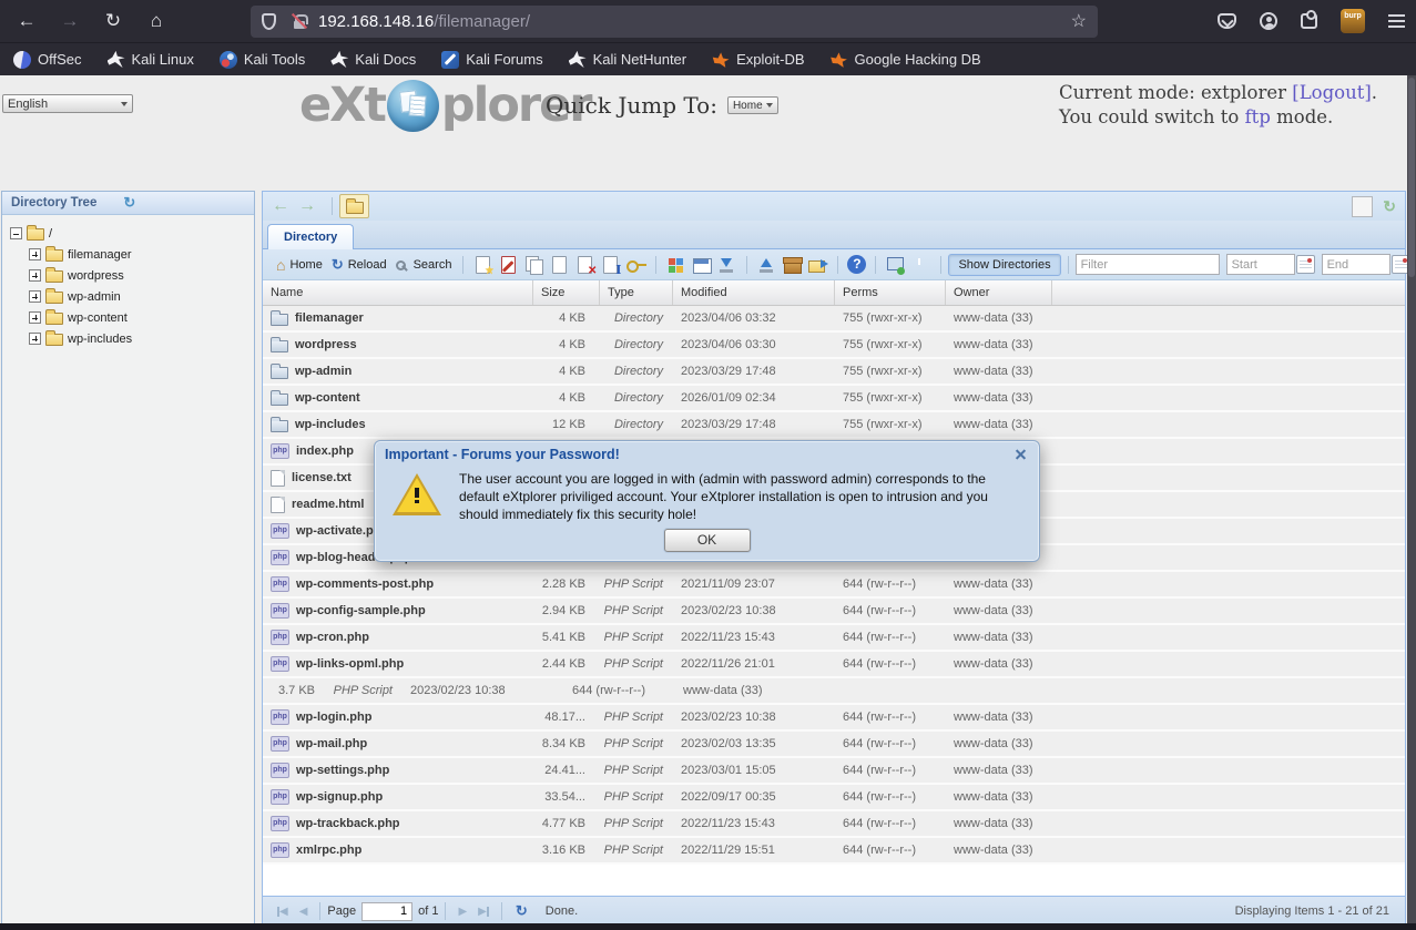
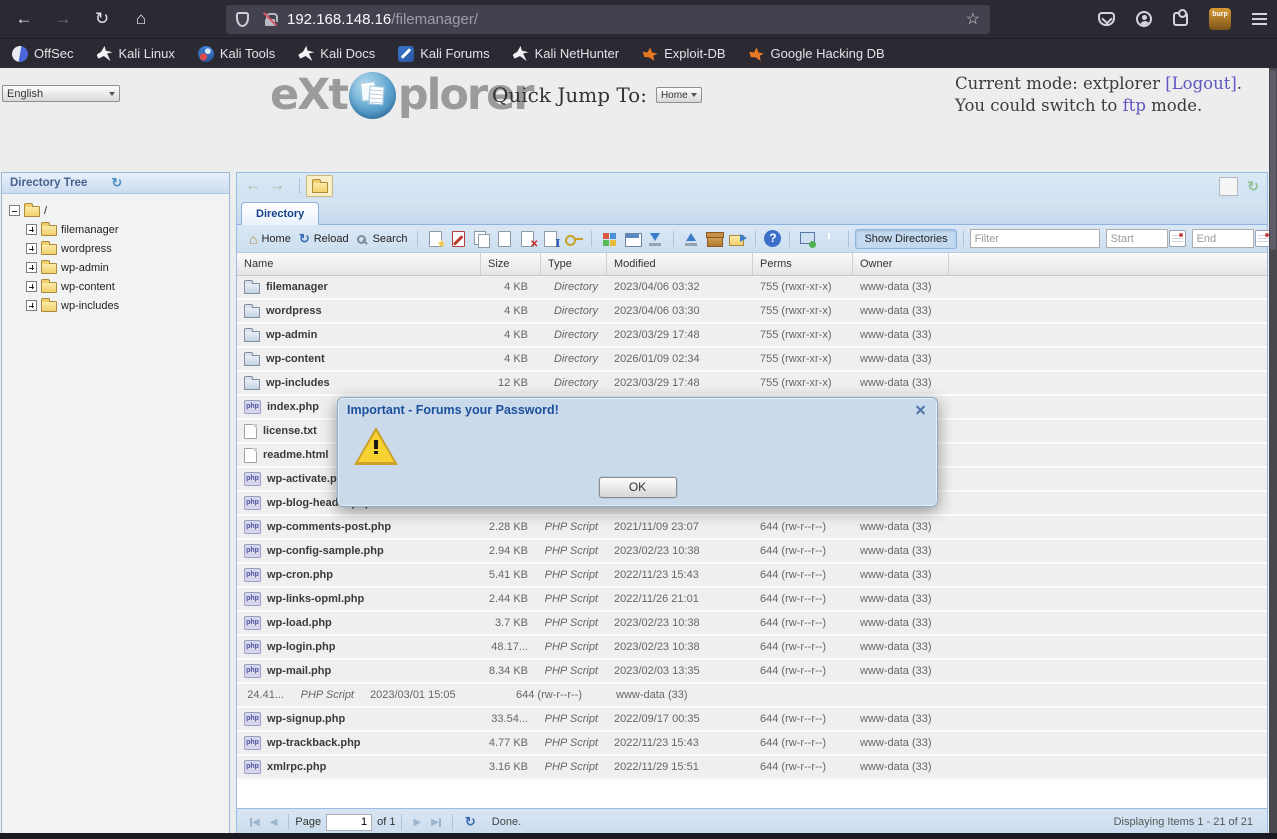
  ←
  →
  ↻
  ⌂
  192.168.148.16/filemanager/
  ☆
  OffSec
  Kali Linux
  Kali Tools
  Kali Docs
  Kali Forums
  Kali NetHunter
  Exploit-DB
  Google Hacking DB
  English
  eXt
  plorer
  Quick Jump To:
  Home
  Current mode: extplorer [Logout]. You could switch to ftp mode.
  Directory Tree
  ↻
  /
  filemanager
  wordpress
  wp-admin
  wp-content
  wp-includes
  ←
  →
  ↻
  Directory
  ⌂
  Home
  ↻
  Reload
  Search
  ?
  Show Directories
  Filter
  Start
  End
  Name
  Size
  Type
  Modified
  Perms
  Owner
  filemanager
  4 KB
  Directory
  2023/04/06 03:32
  755 (rwxr-xr-x)
  www-data (33)
  wordpress
  4 KB
  Directory
  2023/04/06 03:30
  755 (rwxr-xr-x)
  www-data (33)
  wp-admin
  4 KB
  Directory
  2023/03/29 17:48
  755 (rwxr-xr-x)
  www-data (33)
  wp-content
  4 KB
  Directory
  2026/01/09 02:34
  755 (rwxr-xr-x)
  www-data (33)
  wp-includes
  12 KB
  Directory
  2023/03/29 17:48
  755 (rwxr-xr-x)
  www-data (33)
  index.php
  license.txt
  readme.html
  wp-activate.p
  wp-comments-post.php
  2.28 KB
  PHP Script
  2021/11/09 23:07
  644 (rw-r--r--)
  www-data (33)
  wp-config-sample.php
  2.94 KB
  PHP Script
  2023/02/23 10:38
  644 (rw-r--r--)
  www-data (33)
  wp-cron.php
  5.41 KB
  PHP Script
  2022/11/23 15:43
  644 (rw-r--r--)
  www-data (33)
  wp-links-opml.php
  2.44 KB
  PHP Script
  2022/11/26 21:01
  644 (rw-r--r--)
  www-data (33)
+ wp-load.php
  3.7 KB
  PHP Script
  2023/02/23 10:38
  644 (rw-r--r--)
  www-data (33)
  wp-login.php
  48.17...
  PHP Script
  2023/02/23 10:38
  644 (rw-r--r--)
  www-data (33)
  wp-mail.php
  8.34 KB
  PHP Script
  2023/02/03 13:35
  644 (rw-r--r--)
  www-data (33)
- wp-settings.php
  24.41...
  PHP Script
  2023/03/01 15:05
  644 (rw-r--r--)
  www-data (33)
  wp-signup.php
  33.54...
  PHP Script
  2022/09/17 00:35
  644 (rw-r--r--)
  www-data (33)
  wp-trackback.php
  4.77 KB
  PHP Script
  2022/11/23 15:43
  644 (rw-r--r--)
  www-data (33)
  xmlrpc.php
  3.16 KB
  PHP Script
  2022/11/29 15:51
  644 (rw-r--r--)
  www-data (33)
  ◀
  ◀
  Page
  1
  of 1
  ▶
  ▶
  ↻
  Done.
  Displaying Items 1 - 21 of 21
  Important - Forums your Password!
- The user account you are logged in with (admin with password admin) corresponds to the default eXtplorer priviliged account. Your eXtplorer installation is open to intrusion and you should immediately fix this security hole!
  OK
